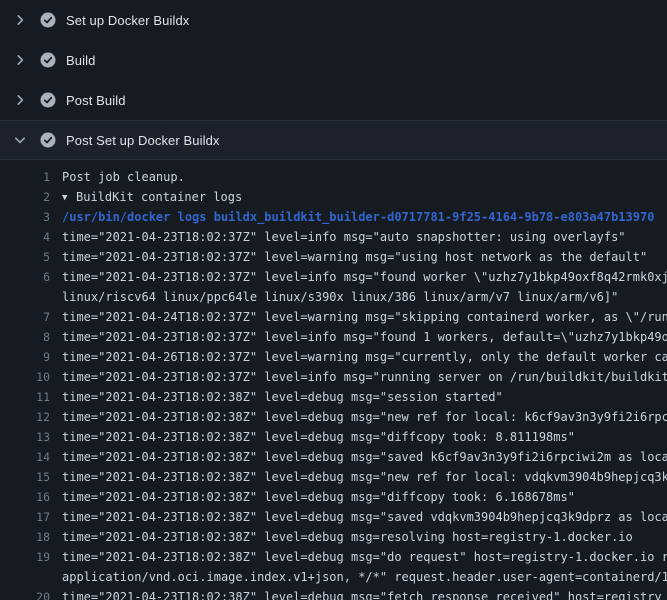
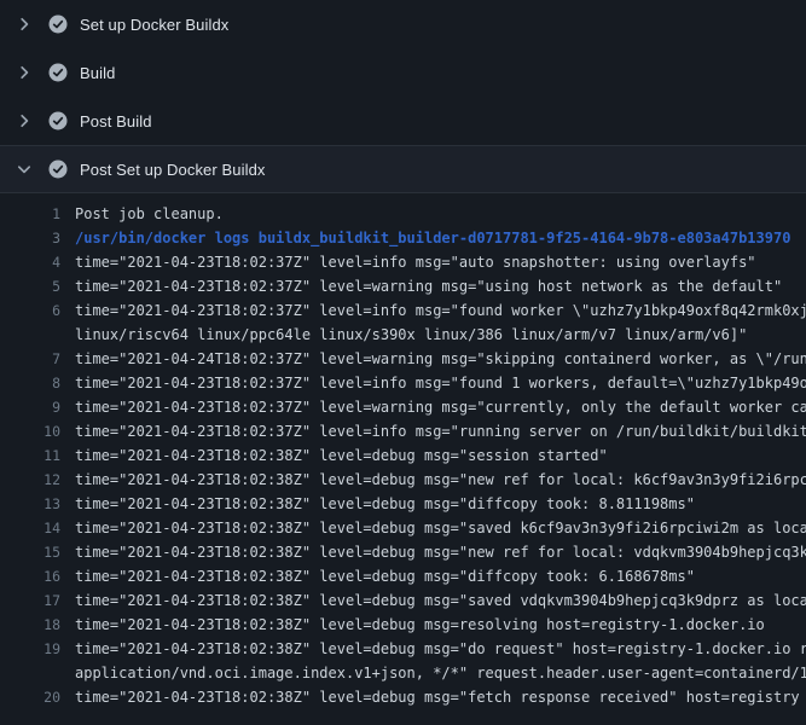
  Set up Docker Buildx
  Build
  Post Build
  Post Set up Docker Buildx
  1
  Post job cleanup.
- 2
- ▼ BuildKit container logs
  3
  /usr/bin/docker logs buildx_buildkit_builder-d0717781-9f25-4164-9b78-e803a47b13970
  4
  time="2021-04-23T18:02:37Z" level=info msg="auto snapshotter: using overlayfs"
  5
  time="2021-04-23T18:02:37Z" level=warning msg="using host network as the default"
  6
  time="2021-04-23T18:02:37Z" level=info msg="found worker \"uzhz7y1bkp49oxf8q42rmk0xj
  linux/riscv64 linux/ppc64le linux/s390x linux/386 linux/arm/v7 linux/arm/v6]"
  7
  time="2021-04-24T18:02:37Z" level=warning msg="skipping containerd worker, as \"/run
  8
  time="2021-04-23T18:02:37Z" level=info msg="found 1 workers, default=\"uzhz7y1bkp49o
  9
- time="2021-04-26T18:02:37Z" level=warning msg="currently, only the default worker ca
+ time="2021-04-23T18:02:37Z" level=warning msg="currently, only the default worker ca
  10
  time="2021-04-23T18:02:37Z" level=info msg="running server on /run/buildkit/buildkit
  11
  time="2021-04-23T18:02:38Z" level=debug msg="session started"
  12
  time="2021-04-23T18:02:38Z" level=debug msg="new ref for local: k6cf9av3n3y9fi2i6rpc
  13
  time="2021-04-23T18:02:38Z" level=debug msg="diffcopy took: 8.811198ms"
  14
  time="2021-04-23T18:02:38Z" level=debug msg="saved k6cf9av3n3y9fi2i6rpciwi2m as loca
  15
  time="2021-04-23T18:02:38Z" level=debug msg="new ref for local: vdqkvm3904b9hepjcq3k
  16
  time="2021-04-23T18:02:38Z" level=debug msg="diffcopy took: 6.168678ms"
  17
  time="2021-04-23T18:02:38Z" level=debug msg="saved vdqkvm3904b9hepjcq3k9dprz as loca
  18
  time="2021-04-23T18:02:38Z" level=debug msg=resolving host=registry-1.docker.io
  19
  time="2021-04-23T18:02:38Z" level=debug msg="do request" host=registry-1.docker.io r
  application/vnd.oci.image.index.v1+json, */*" request.header.user-agent=containerd/1
  20
  time="2021-04-23T18:02:38Z" level=debug msg="fetch response received" host=registry
